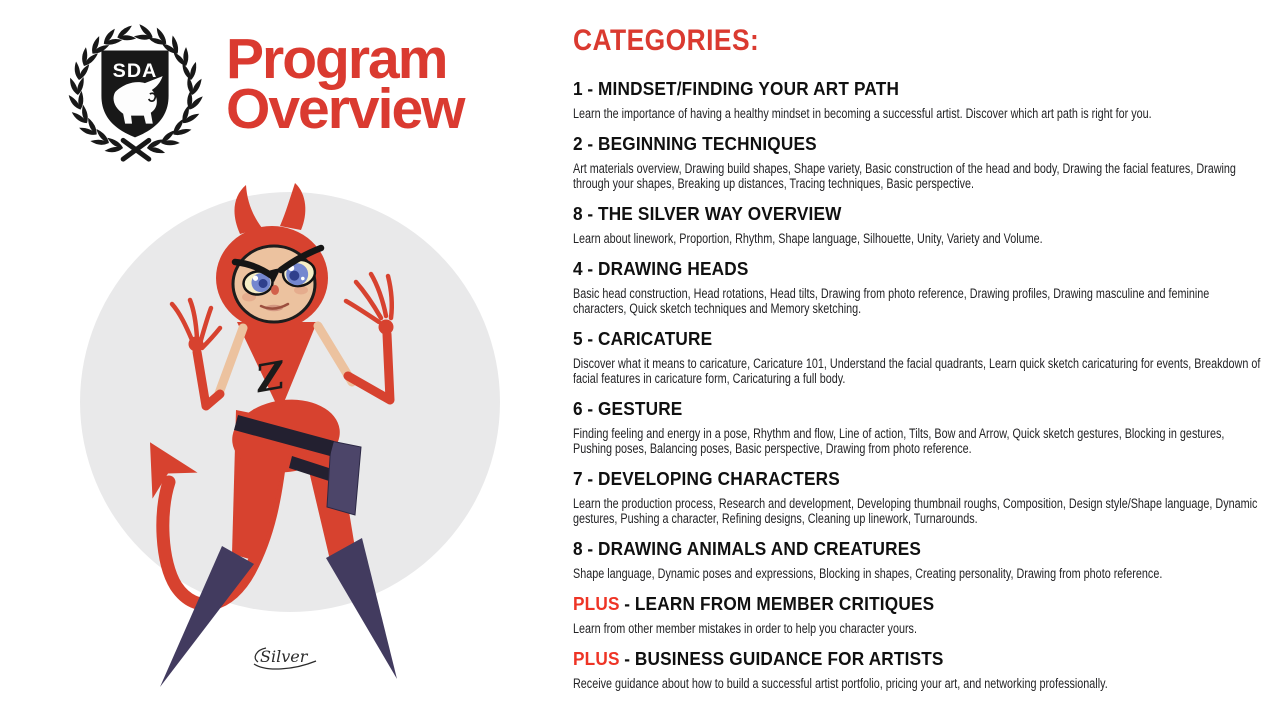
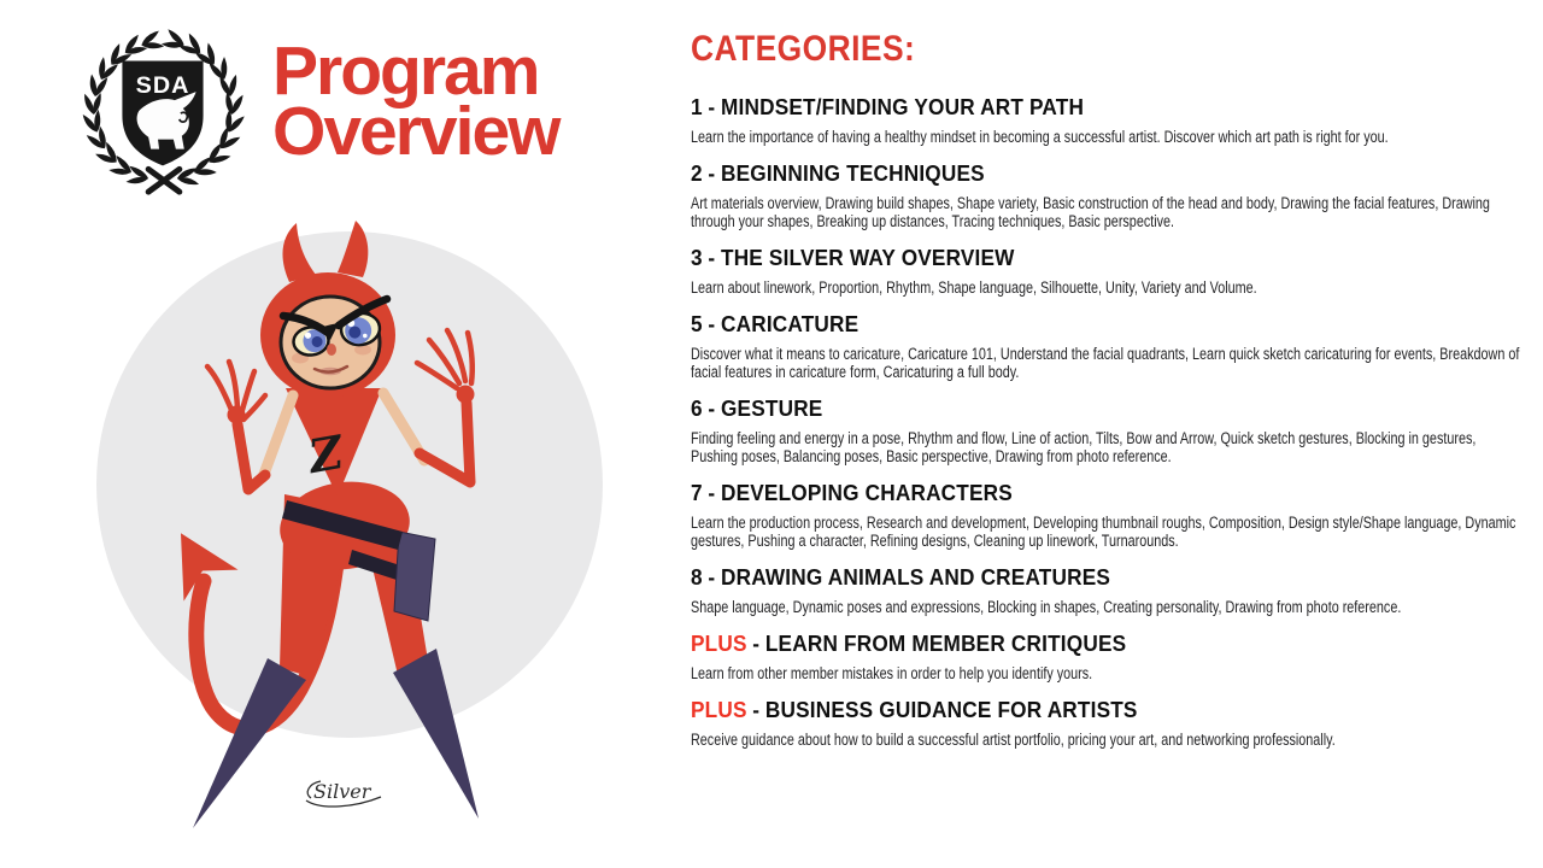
  SDA
  Program
  Overview
  Silver
  CATEGORIES:
  1 - MINDSET/FINDING YOUR ART PATH
  Learn the importance of having a healthy mindset in becoming a successful artist. Discover which art path is right for you.
  2 - BEGINNING TECHNIQUES
  Art materials overview, Drawing build shapes, Shape variety, Basic construction of the head and body, Drawing the facial features, Drawing through your shapes, Breaking up distances, Tracing techniques, Basic perspective.
- 8 - THE SILVER WAY OVERVIEW
+ 3 - THE SILVER WAY OVERVIEW
  Learn about linework, Proportion, Rhythm, Shape language, Silhouette, Unity, Variety and Volume.
- 4 - DRAWING HEADS
- Basic head construction, Head rotations, Head tilts, Drawing from photo reference, Drawing profiles, Drawing masculine and feminine characters, Quick sketch techniques and Memory sketching.
  5 - CARICATURE
  Discover what it means to caricature, Caricature 101, Understand the facial quadrants, Learn quick sketch caricaturing for events, Breakdown of facial features in caricature form, Caricaturing a full body.
  6 - GESTURE
  Finding feeling and energy in a pose, Rhythm and flow, Line of action, Tilts, Bow and Arrow, Quick sketch gestures, Blocking in gestures, Pushing poses, Balancing poses, Basic perspective, Drawing from photo reference.
  7 - DEVELOPING CHARACTERS
  Learn the production process, Research and development, Developing thumbnail roughs, Composition, Design style/Shape language, Dynamic gestures, Pushing a character, Refining designs, Cleaning up linework, Turnarounds.
  8 - DRAWING ANIMALS AND CREATURES
  Shape language, Dynamic poses and expressions, Blocking in shapes, Creating personality, Drawing from photo reference.
  PLUS - LEARN FROM MEMBER CRITIQUES
- Learn from other member mistakes in order to help you character yours.
+ Learn from other member mistakes in order to help you identify yours.
  PLUS - BUSINESS GUIDANCE FOR ARTISTS
  Receive guidance about how to build a successful artist portfolio, pricing your art, and networking professionally.
